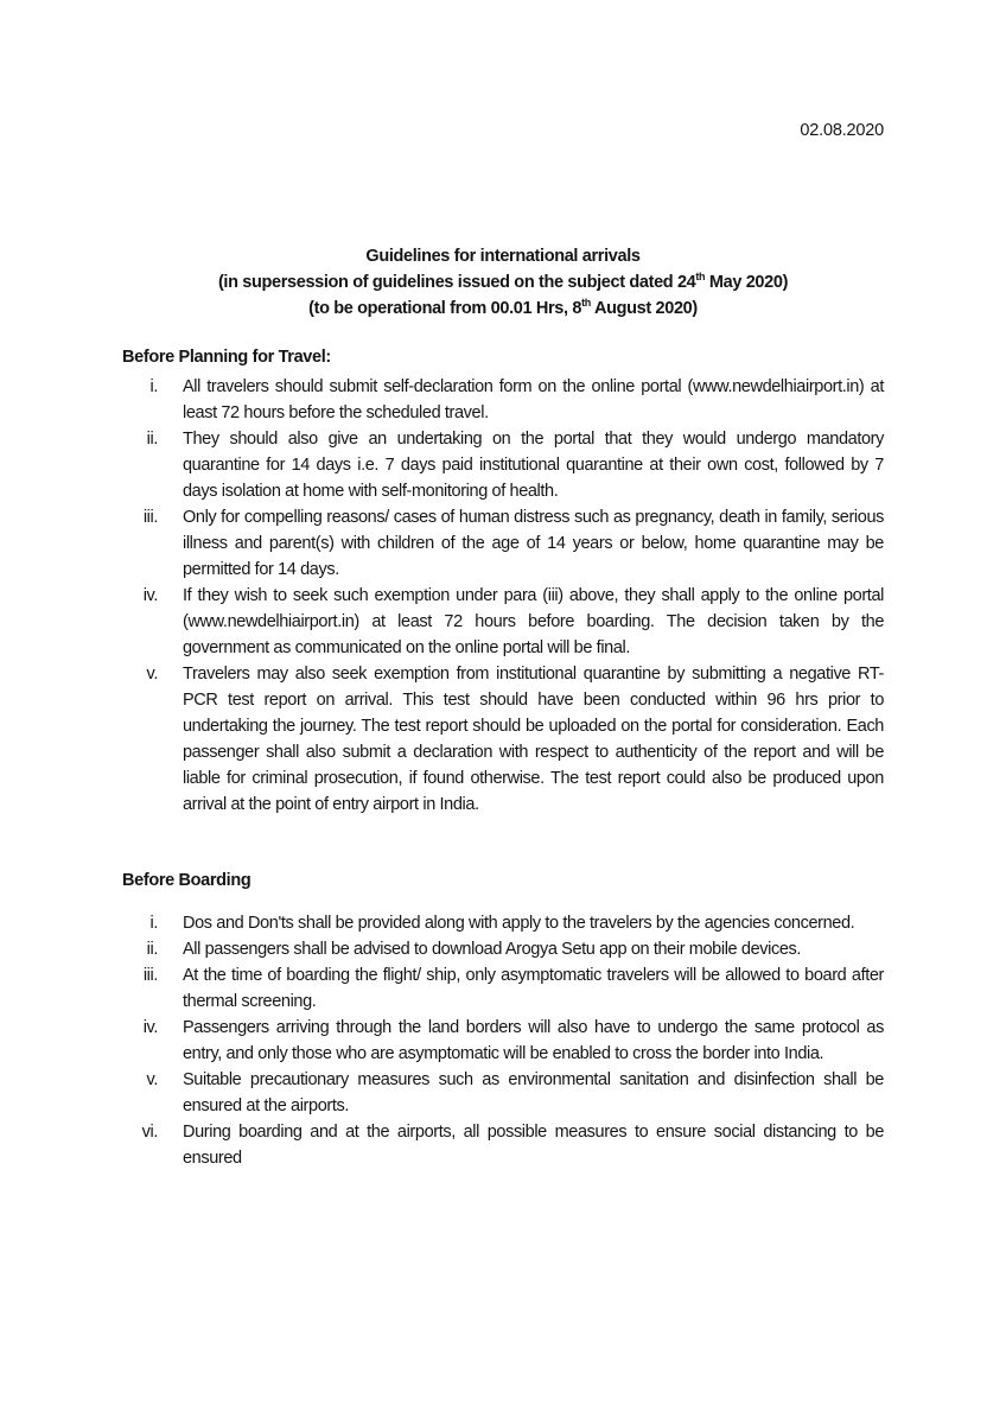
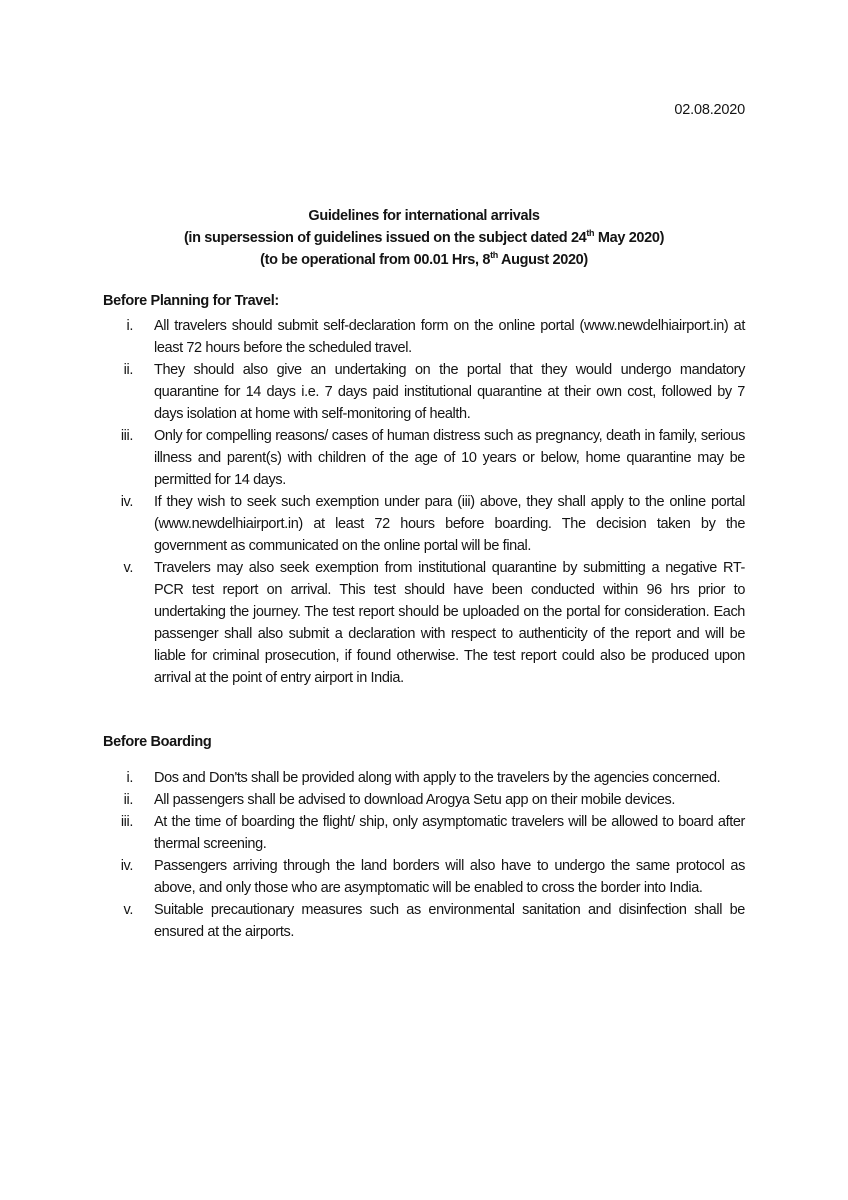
  02.08.2020
  Guidelines for international arrivals
  (in supersession of guidelines issued on the subject dated 24th May 2020)
  (to be operational from 00.01 Hrs, 8th August 2020)
  Before Planning for Travel:
  i.
  All travelers should submit self-declaration form on the online portal (www.newdelhiairport.in) at least 72 hours before the scheduled travel.
  ii.
  They should also give an undertaking on the portal that they would undergo mandatory quarantine for 14 days i.e. 7 days paid institutional quarantine at their own cost, followed by 7 days isolation at home with self-monitoring of health.
  iii.
- Only for compelling reasons/ cases of human distress such as pregnancy, death in family, serious illness and parent(s) with children of the age of 14 years or below, home quarantine may be permitted for 14 days.
+ Only for compelling reasons/ cases of human distress such as pregnancy, death in family, serious illness and parent(s) with children of the age of 10 years or below, home quarantine may be permitted for 14 days.
  iv.
  If they wish to seek such exemption under para (iii) above, they shall apply to the online portal (www.newdelhiairport.in) at least 72 hours before boarding. The decision taken by the government as communicated on the online portal will be final.
  v.
  Travelers may also seek exemption from institutional quarantine by submitting a negative RT-PCR test report on arrival. This test should have been conducted within 96 hrs prior to undertaking the journey. The test report should be uploaded on the portal for consideration. Each passenger shall also submit a declaration with respect to authenticity of the report and will be liable for criminal prosecution, if found otherwise. The test report could also be produced upon arrival at the point of entry airport in India.
  Before Boarding
  i.
  Dos and Don'ts shall be provided along with apply to the travelers by the agencies concerned.
  ii.
  All passengers shall be advised to download Arogya Setu app on their mobile devices.
  iii.
  At the time of boarding the flight/ ship, only asymptomatic travelers will be allowed to board after thermal screening.
  iv.
- Passengers arriving through the land borders will also have to undergo the same protocol as entry, and only those who are asymptomatic will be enabled to cross the border into India.
+ Passengers arriving through the land borders will also have to undergo the same protocol as above, and only those who are asymptomatic will be enabled to cross the border into India.
  v.
  Suitable precautionary measures such as environmental sanitation and disinfection shall be ensured at the airports.
- vi.
- During boarding and at the airports, all possible measures to ensure social distancing to be ensured
